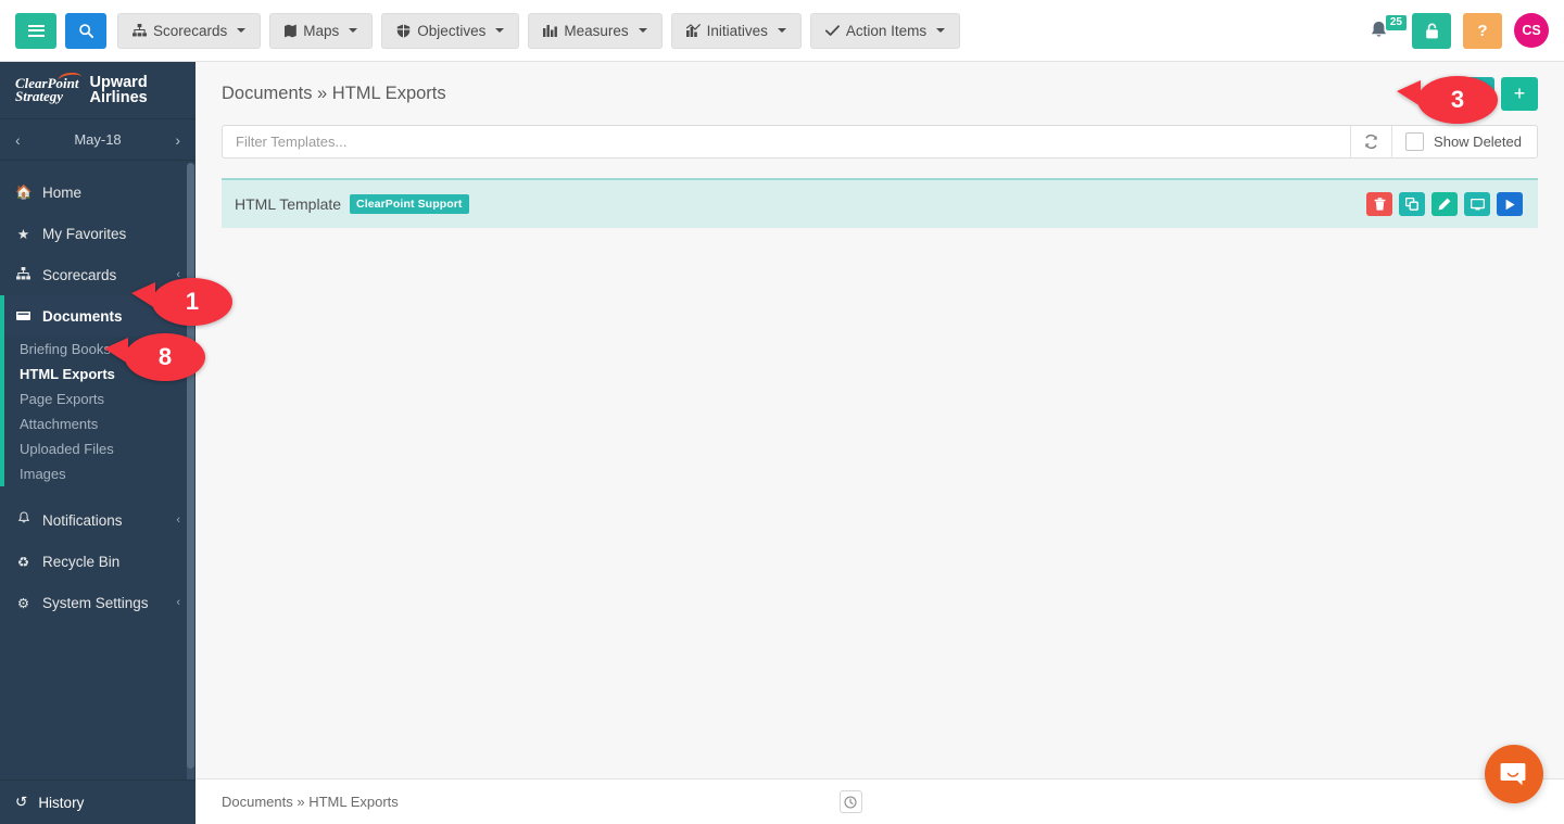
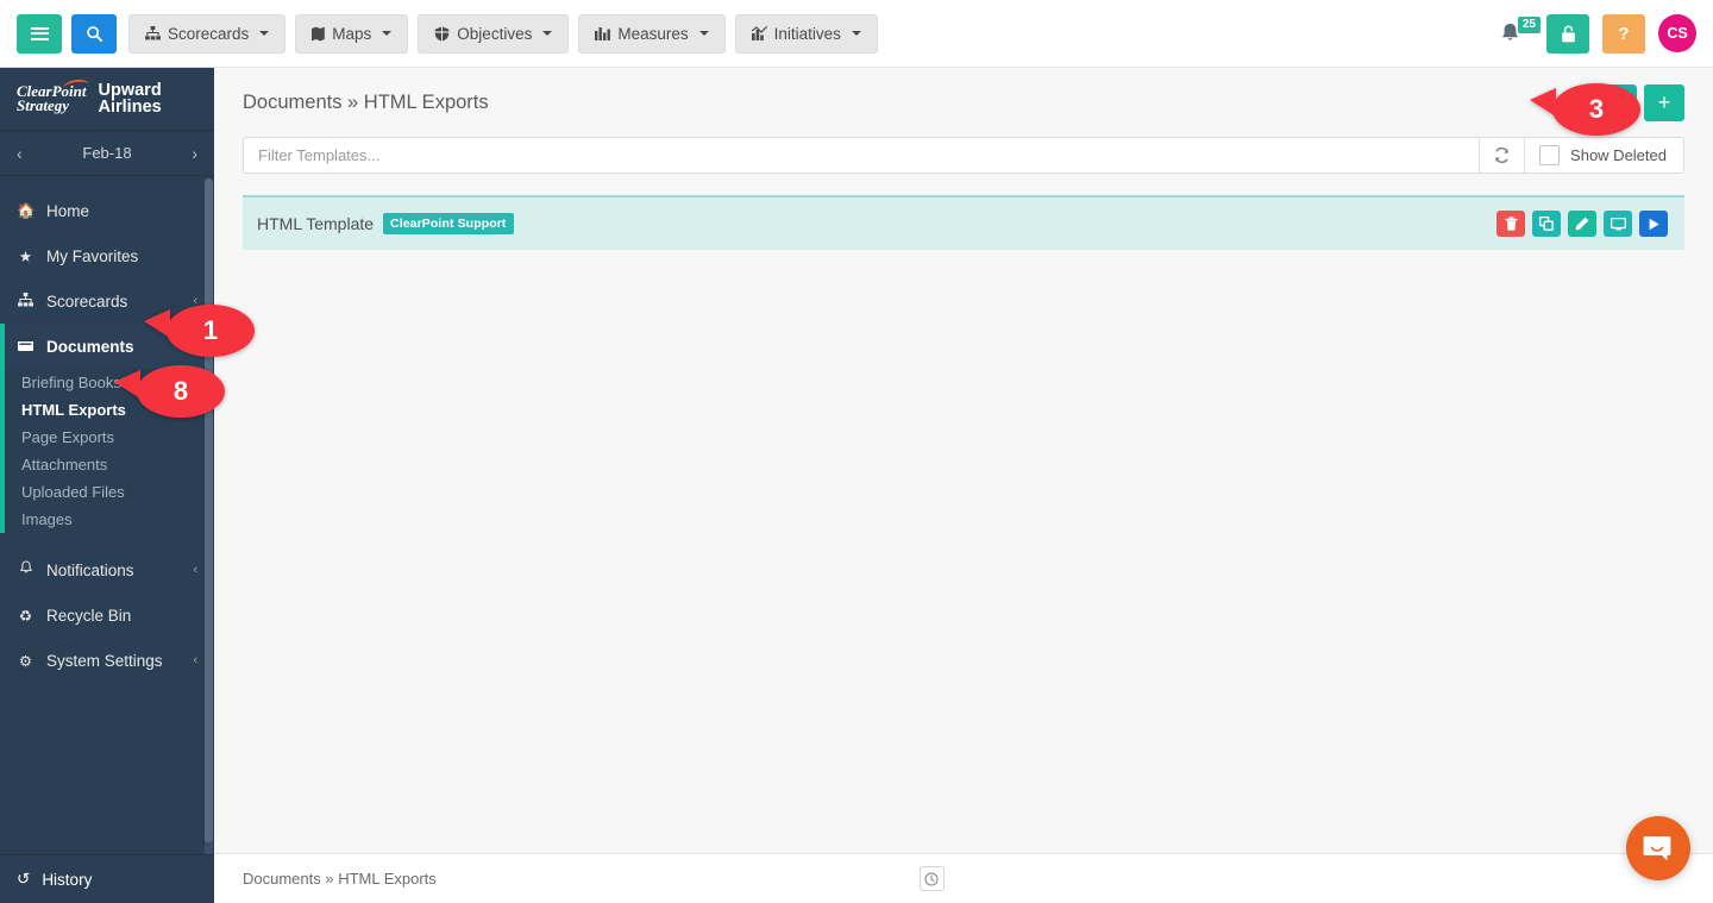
  Scorecards
  Maps
  Objectives
  Measures
  Initiatives
- Action Items
  25
  ?
  CS
  ClearPoint
  Strategy
  Upward
  Airlines
  ‹
- May-18
+ Feb-18
  ›
  🏠
  Home
  ★
  My Favorites
  Scorecards
  ‹
  Documents
  Briefing Book
  HTML Exports
  Page Exports
  Attachments
  Uploaded Files
  Images
  Notifications
  ‹
  ♻
  Recycle Bin
  ⚙
  System Settings
  ‹
  ↺
  History
  Documents » HTML Exports
  +
  Filter Templates...
  Show Deleted
  HTML Template
  ClearPoint Support
  Documents » HTML Exports
  1
  8
  3
